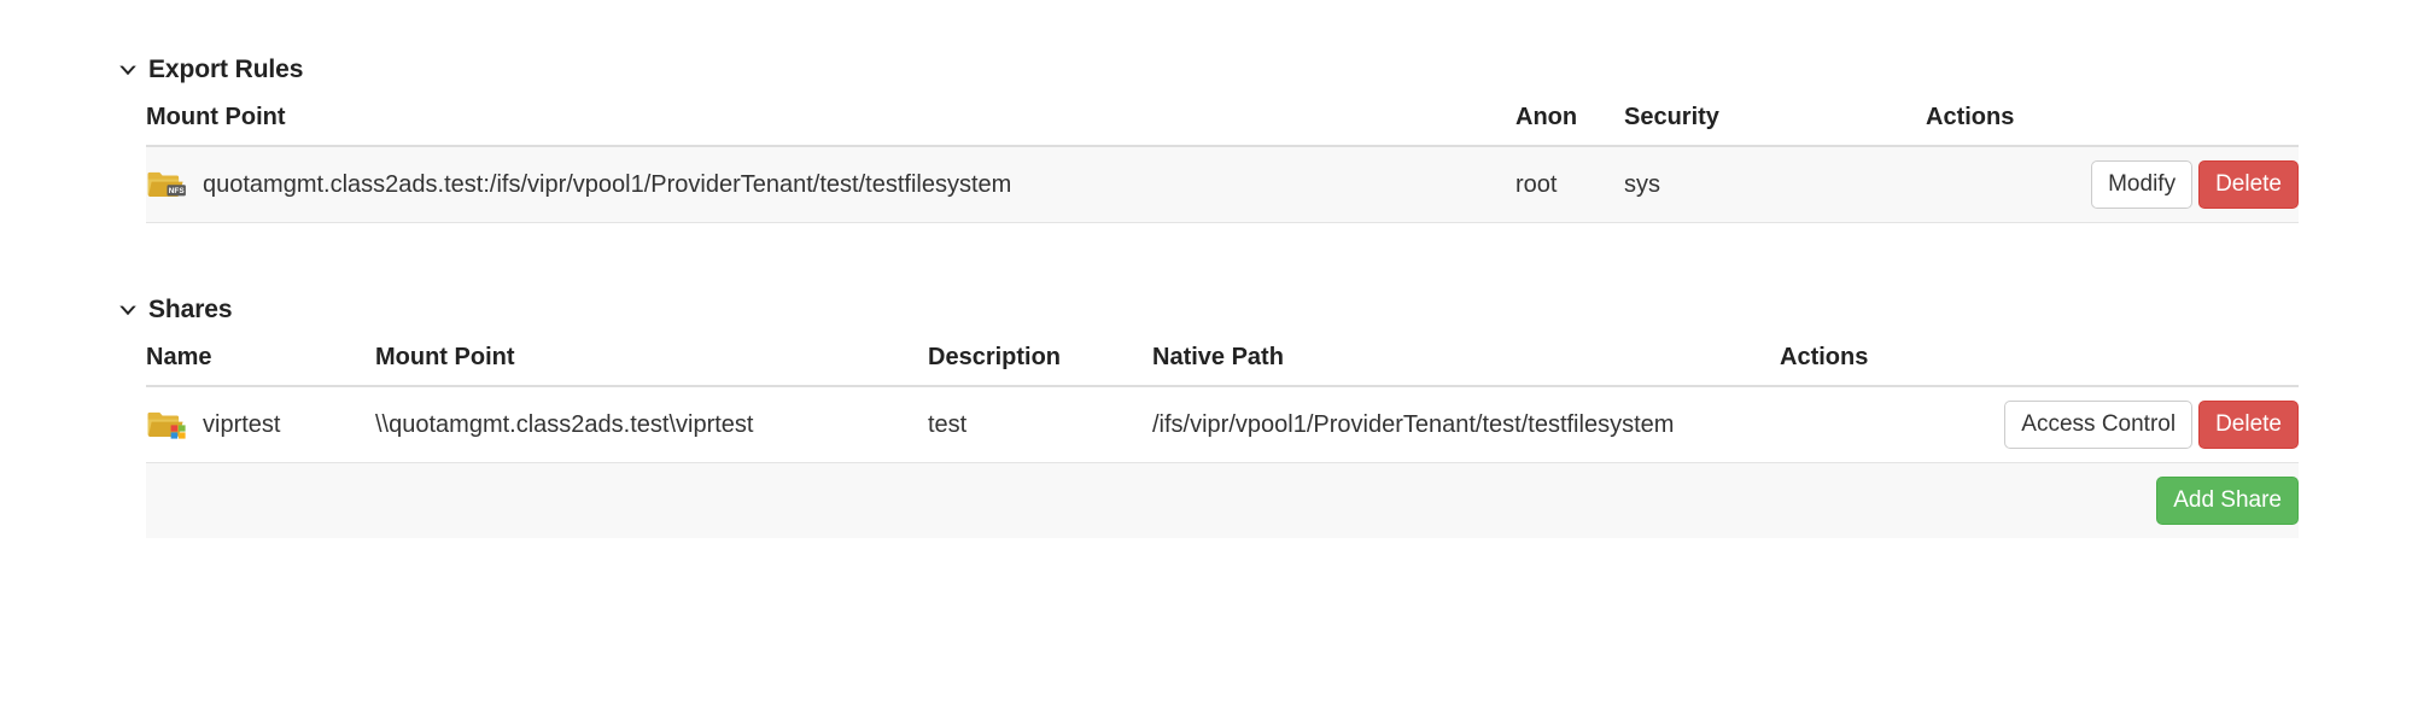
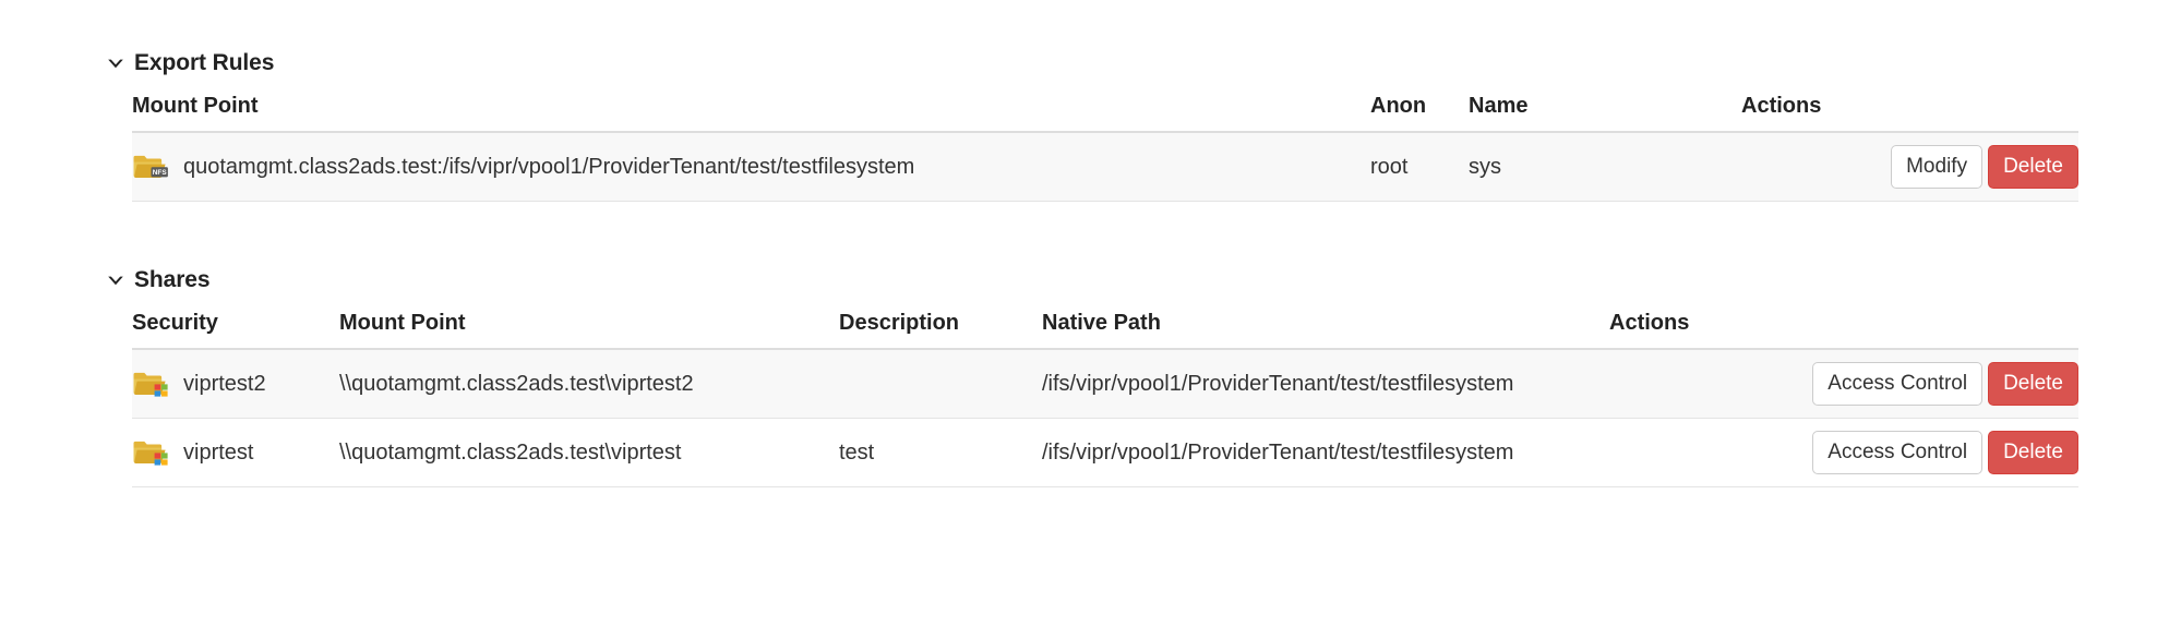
  Export Rules
- Mount Point	Anon	Security	Actions
+ Mount Point	Anon	Name	Actions
  quotamgmt.class2ads.test:/ifs/vipr/vpool1/ProviderTenant/test/testfilesystem	root	sys	Modify Delete
  Shares
- Name	Mount Point	Description	Native Path	Actions
+ Security	Mount Point	Description	Native Path	Actions
+ viprtest2	\\quotamgmt.class2ads.test\viprtest2		/ifs/vipr/vpool1/ProviderTenant/test/testfilesystem	Access Control Delete
  viprtest	\\quotamgmt.class2ads.test\viprtest	test	/ifs/vipr/vpool1/ProviderTenant/test/testfilesystem	Access Control Delete
- Add Share
